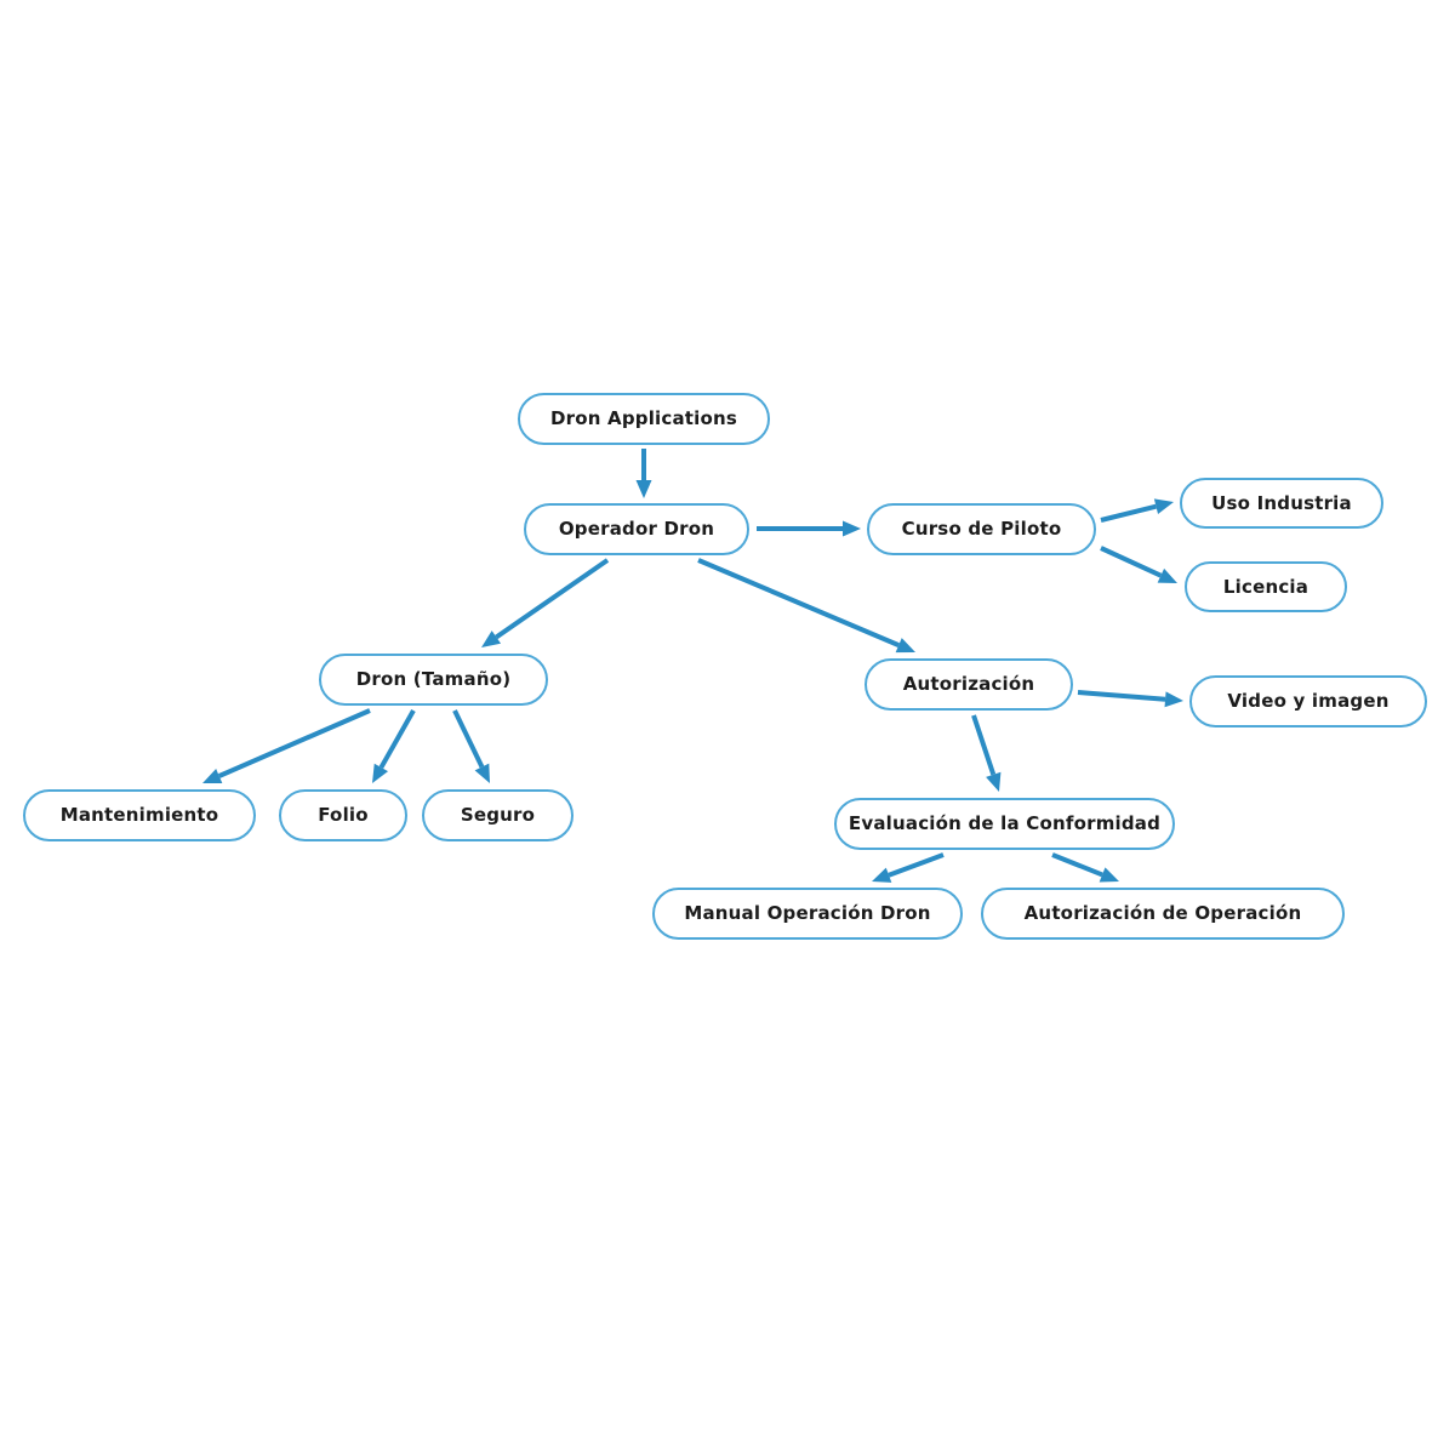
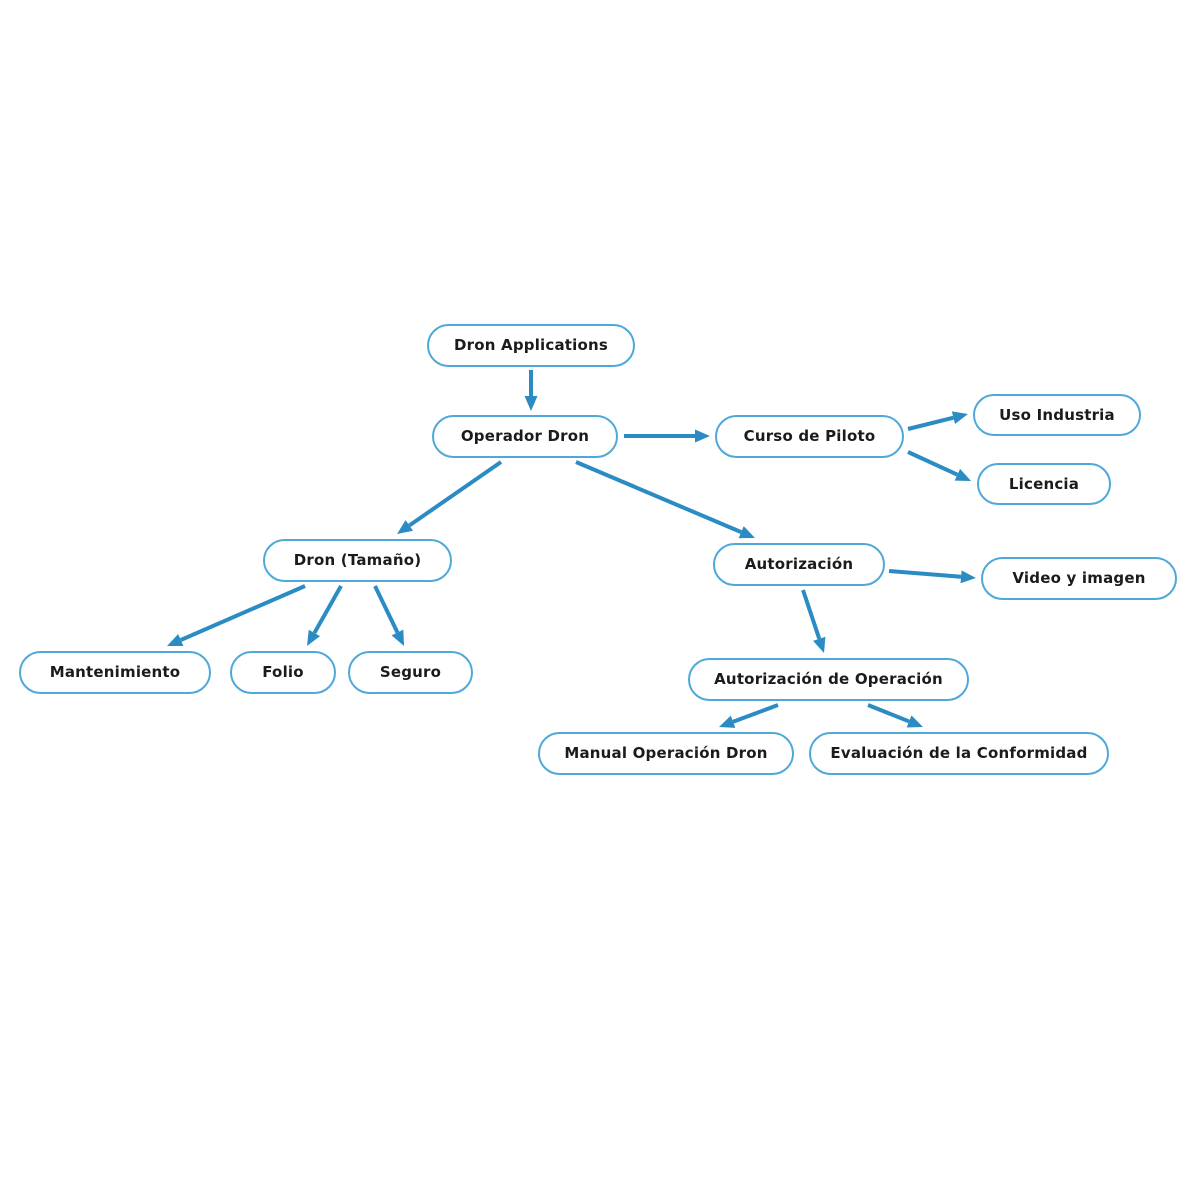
  Dron Applications
  Operador Dron
  Curso de Piloto
  Uso Industria
  Licencia
  Dron (Tamaño)
  Autorización
  Video y imagen
  Mantenimiento
  Folio
  Seguro
- Evaluación de la Conformidad
+ Autorización de Operación
  Manual Operación Dron
- Autorización de Operación
+ Evaluación de la Conformidad
